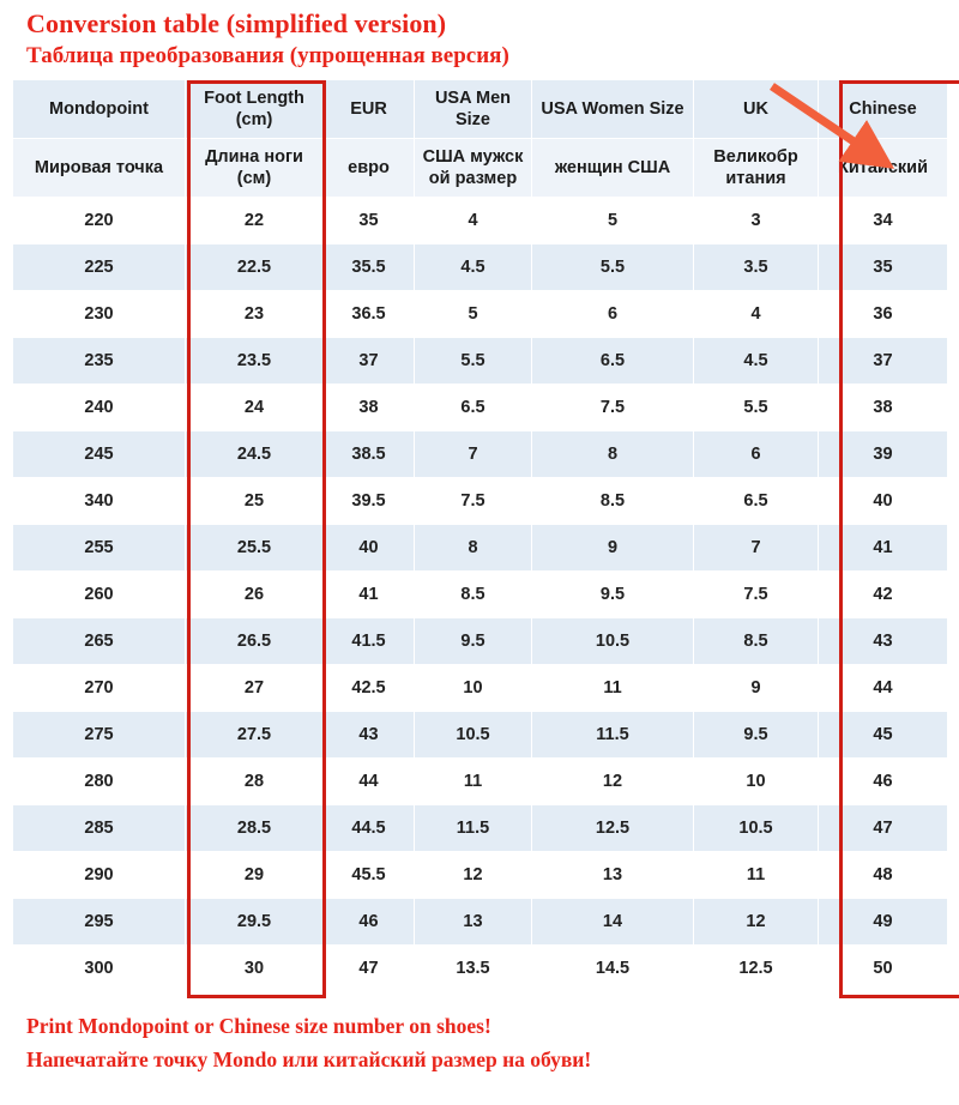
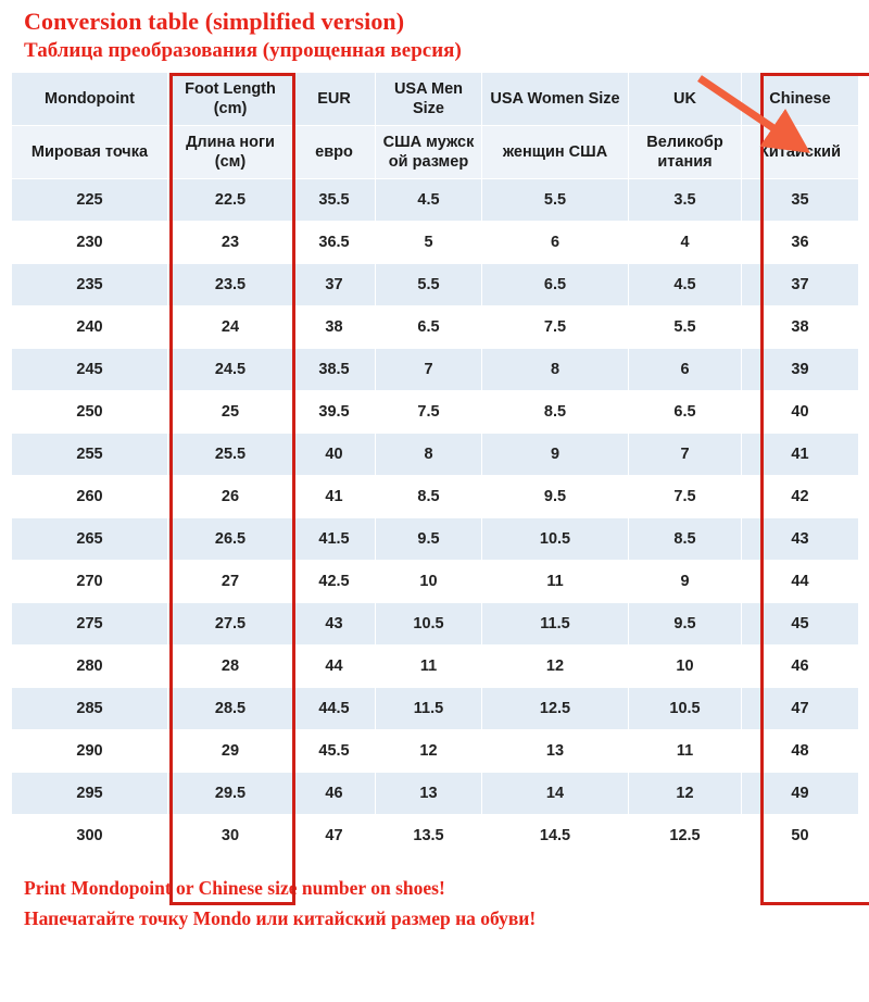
  Conversion table (simplified version)
  Таблица преобразования (упрощенная версия)
  Mondopoint	Foot Length (cm)	EUR	USA Men Size	USA Women Size	UK	Chinese
  Мировая точка	Длина ноги (см)	евро	США мужск ой размер	женщин США	Великобр итания	Китайский
- 220	22	35	4	5	3	34
  225	22.5	35.5	4.5	5.5	3.5	35
  230	23	36.5	5	6	4	36
  235	23.5	37	5.5	6.5	4.5	37
  240	24	38	6.5	7.5	5.5	38
  245	24.5	38.5	7	8	6	39
- 340	25	39.5	7.5	8.5	6.5	40
+ 250	25	39.5	7.5	8.5	6.5	40
  255	25.5	40	8	9	7	41
  260	26	41	8.5	9.5	7.5	42
  265	26.5	41.5	9.5	10.5	8.5	43
  270	27	42.5	10	11	9	44
  275	27.5	43	10.5	11.5	9.5	45
  280	28	44	11	12	10	46
  285	28.5	44.5	11.5	12.5	10.5	47
  290	29	45.5	12	13	11	48
  295	29.5	46	13	14	12	49
  300	30	47	13.5	14.5	12.5	50
  Print Mondopoint or Chinese size number on shoes!
  Напечатайте точку Mondo или китайский размер на обуви!
